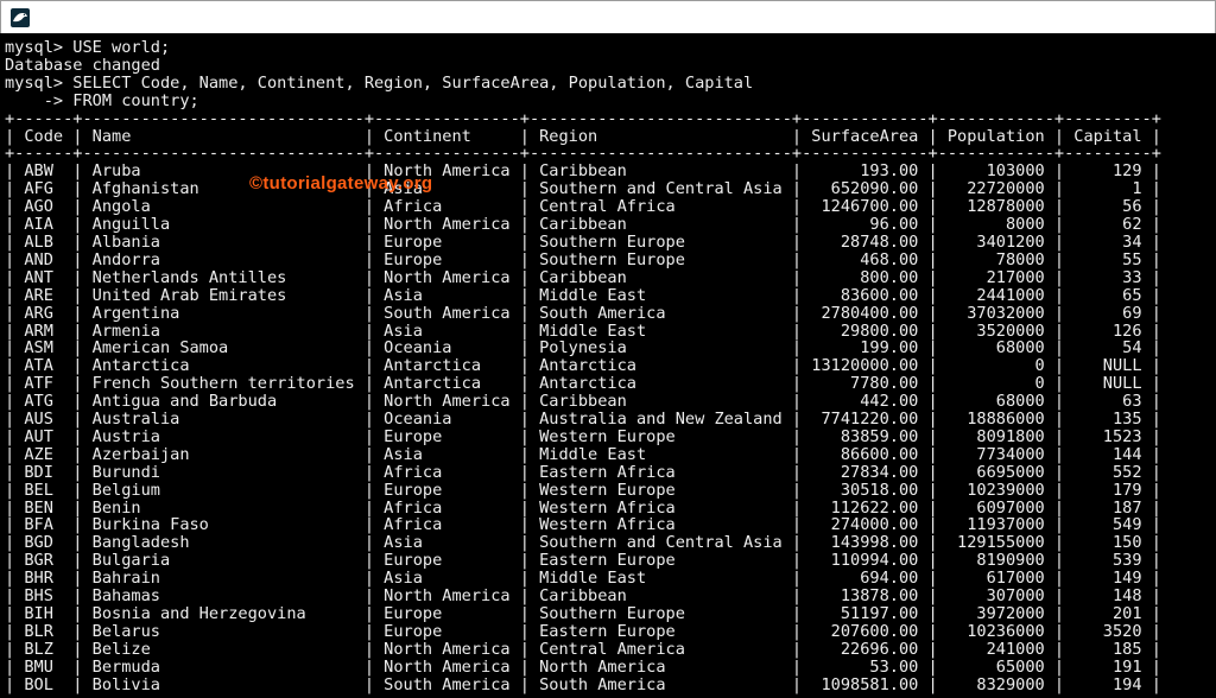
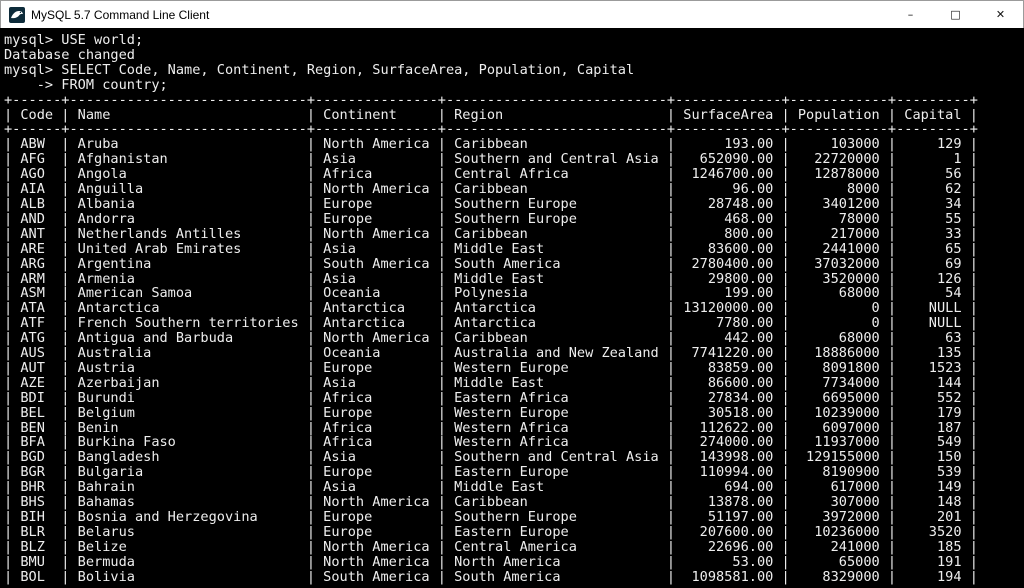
+ MySQL 5.7 Command Line Client
+ –
+ □
+ ✕
  mysql> USE world;
  Database changed
  mysql> SELECT Code, Name, Continent, Region, SurfaceArea, Population, Capital
  -> FROM country;
  +------+-----------------------------+---------------+---------------------------+-------------+------------+---------+
  | Code | Name | Continent | Region | SurfaceArea | Population | Capital |
  +------+-----------------------------+---------------+---------------------------+-------------+------------+---------+
  | ABW | Aruba | North America | Caribbean | 193.00 | 103000 | 129 |
  | AFG | Afghanistan | Asia | Southern and Central Asia | 652090.00 | 22720000 | 1 |
  | AGO | Angola | Africa | Central Africa | 1246700.00 | 12878000 | 56 |
  | AIA | Anguilla | North America | Caribbean | 96.00 | 8000 | 62 |
  | ALB | Albania | Europe | Southern Europe | 28748.00 | 3401200 | 34 |
  | AND | Andorra | Europe | Southern Europe | 468.00 | 78000 | 55 |
  | ANT | Netherlands Antilles | North America | Caribbean | 800.00 | 217000 | 33 |
  | ARE | United Arab Emirates | Asia | Middle East | 83600.00 | 2441000 | 65 |
  | ARG | Argentina | South America | South America | 2780400.00 | 37032000 | 69 |
  | ARM | Armenia | Asia | Middle East | 29800.00 | 3520000 | 126 |
  | ASM | American Samoa | Oceania | Polynesia | 199.00 | 68000 | 54 |
  | ATA | Antarctica | Antarctica | Antarctica | 13120000.00 | 0 | NULL |
  | ATF | French Southern territories | Antarctica | Antarctica | 7780.00 | 0 | NULL |
  | ATG | Antigua and Barbuda | North America | Caribbean | 442.00 | 68000 | 63 |
  | AUS | Australia | Oceania | Australia and New Zealand | 7741220.00 | 18886000 | 135 |
  | AUT | Austria | Europe | Western Europe | 83859.00 | 8091800 | 1523 |
  | AZE | Azerbaijan | Asia | Middle East | 86600.00 | 7734000 | 144 |
  | BDI | Burundi | Africa | Eastern Africa | 27834.00 | 6695000 | 552 |
  | BEL | Belgium | Europe | Western Europe | 30518.00 | 10239000 | 179 |
  | BEN | Benin | Africa | Western Africa | 112622.00 | 6097000 | 187 |
  | BFA | Burkina Faso | Africa | Western Africa | 274000.00 | 11937000 | 549 |
  | BGD | Bangladesh | Asia | Southern and Central Asia | 143998.00 | 129155000 | 150 |
  | BGR | Bulgaria | Europe | Eastern Europe | 110994.00 | 8190900 | 539 |
  | BHR | Bahrain | Asia | Middle East | 694.00 | 617000 | 149 |
  | BHS | Bahamas | North America | Caribbean | 13878.00 | 307000 | 148 |
  | BIH | Bosnia and Herzegovina | Europe | Southern Europe | 51197.00 | 3972000 | 201 |
  | BLR | Belarus | Europe | Eastern Europe | 207600.00 | 10236000 | 3520 |
  | BLZ | Belize | North America | Central America | 22696.00 | 241000 | 185 |
  | BMU | Bermuda | North America | North America | 53.00 | 65000 | 191 |
  | BOL | Bolivia | South America | South America | 1098581.00 | 8329000 | 194 |
- ©tutorialgateway.org
